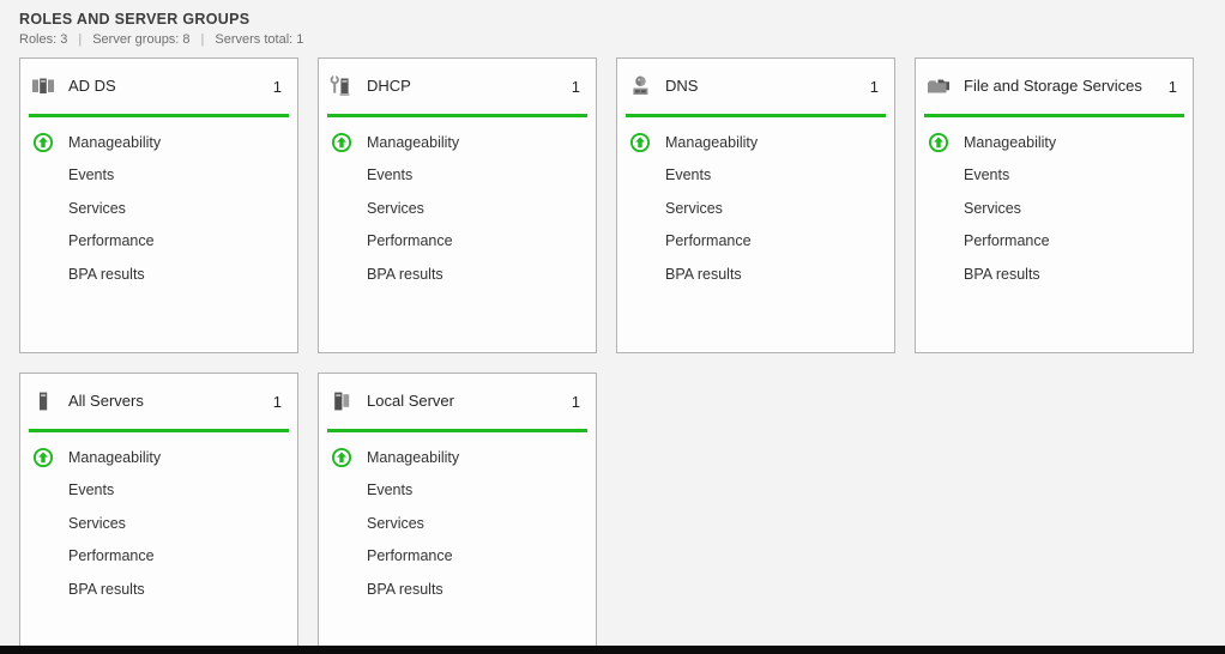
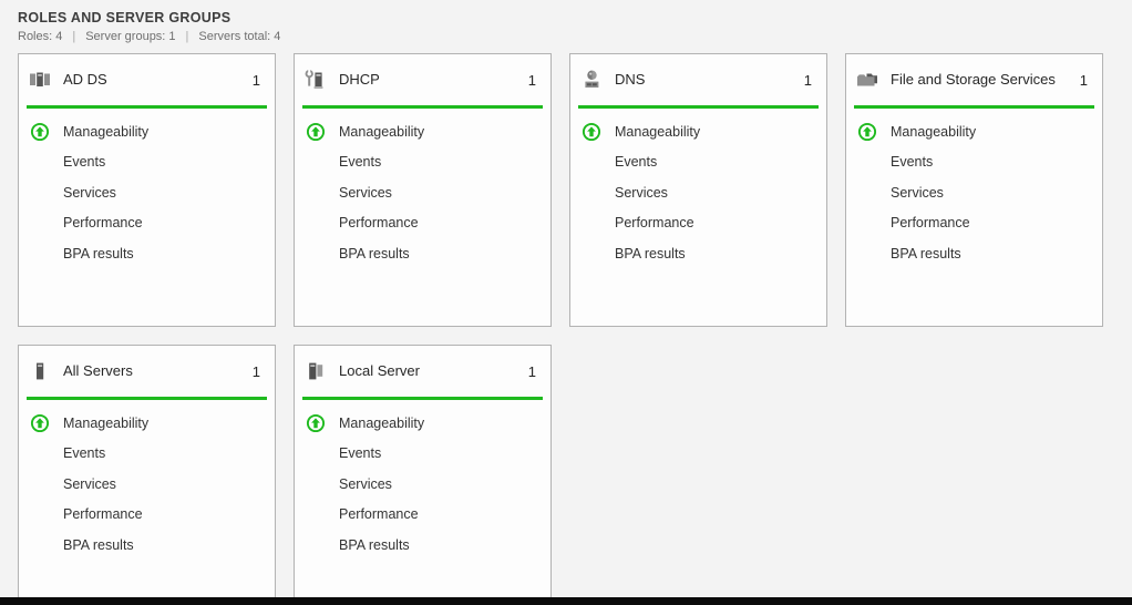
  ROLES AND SERVER GROUPS
- Roles: 3
+ Roles: 4
  |
- Server groups: 8
+ Server groups: 1
  |
- Servers total: 1
+ Servers total: 4
  AD DS
  1
  Manageability
  Events
  Services
  Performance
  BPA results
  DHCP
  1
  Manageability
  Events
  Services
  Performance
  BPA results
  DNS
  1
  Manageability
  Events
  Services
  Performance
  BPA results
  File and Storage Services
  1
  Manageability
  Events
  Services
  Performance
  BPA results
  All Servers
  1
  Manageability
  Events
  Services
  Performance
  BPA results
  Local Server
  1
  Manageability
  Events
  Services
  Performance
  BPA results
